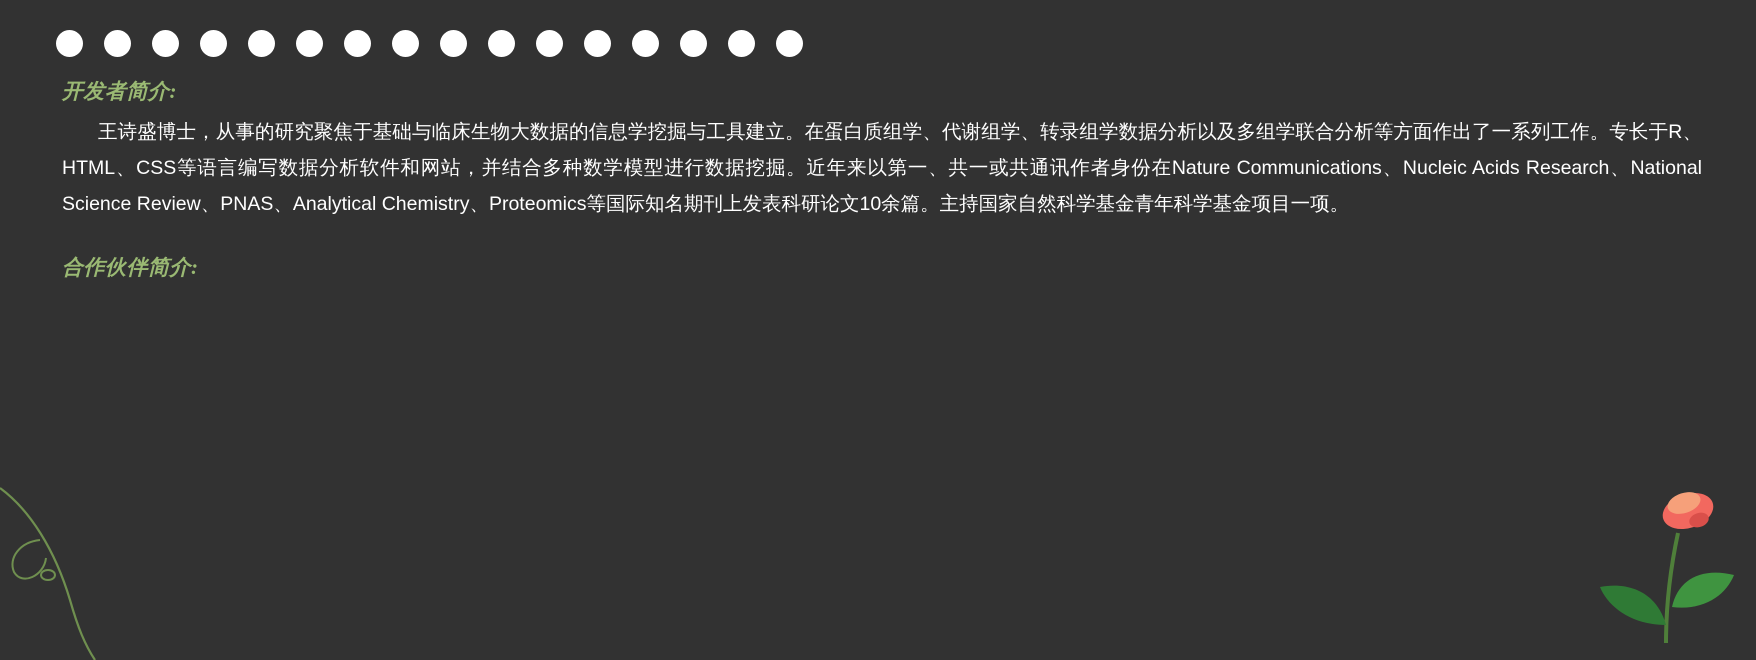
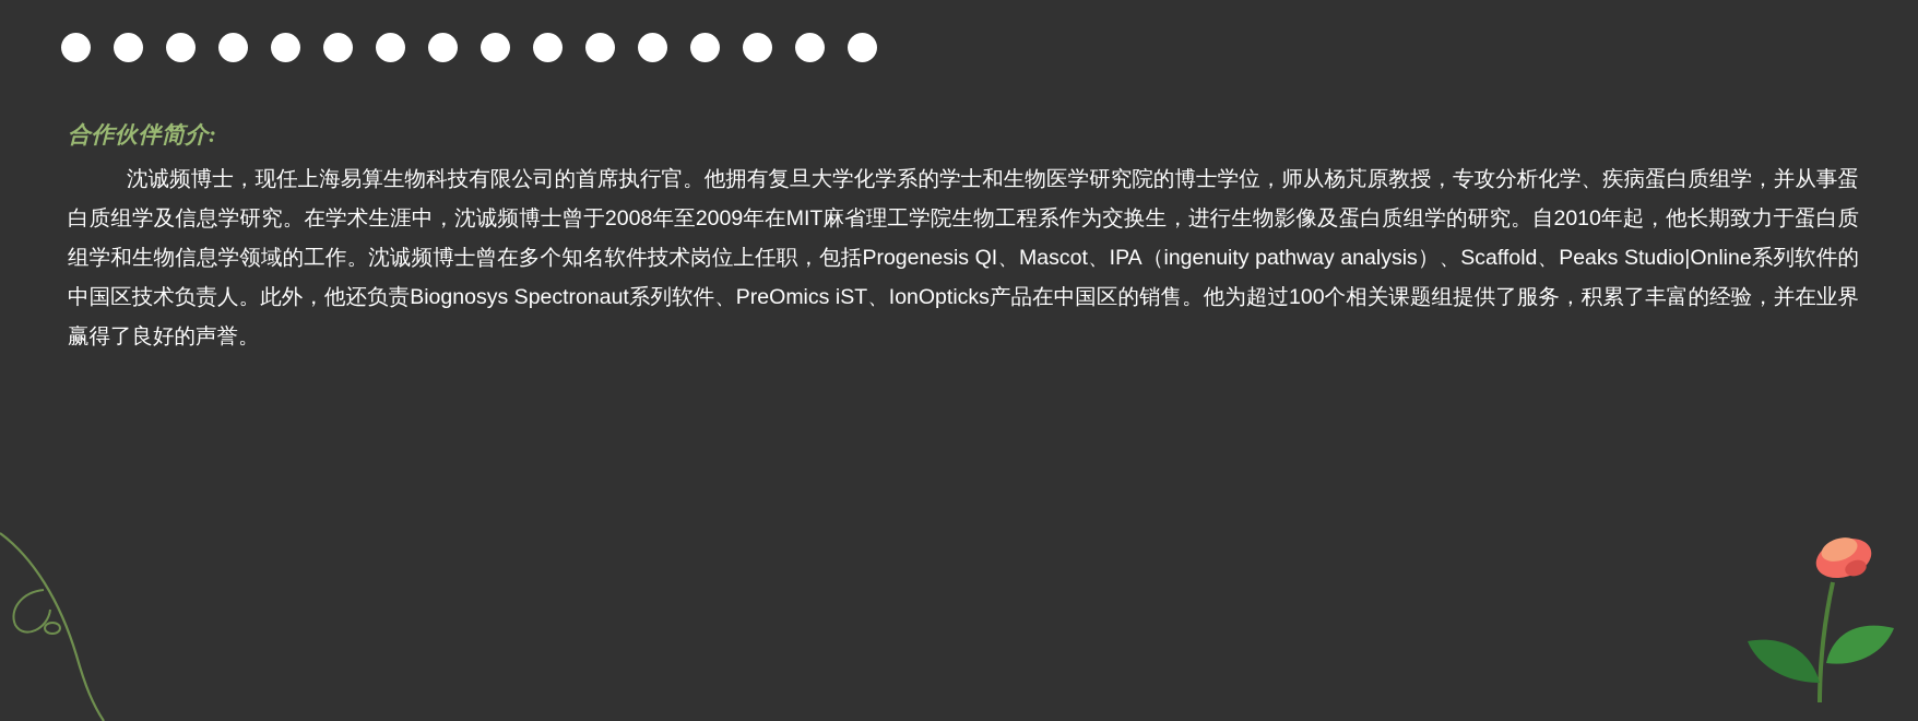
- 开发者简介:
- 王诗盛博士，从事的研究聚焦于基础与临床生物大数据的信息学挖掘与工具建立。在蛋白质组学、代谢组学、转录组学数据分析以及多组学联合分析等方面作出了一系列工作。专长于R、HTML、CSS等语言编写数据分析软件和网站，并结合多种数学模型进行数据挖掘。近年来以第一、共一或共通讯作者身份在Nature Communications、Nucleic Acids Research、National Science Review、PNAS、Analytical Chemistry、Proteomics等国际知名期刊上发表科研论文10余篇。主持国家自然科学基金青年科学基金项目一项。
  合作伙伴简介:
+ 沈诚频博士，现任上海易算生物科技有限公司的首席执行官。他拥有复旦大学化学系的学士和生物医学研究院的博士学位，师从杨芃原教授，专攻分析化学、疾病蛋白质组学，并从事蛋白质组学及信息学研究。在学术生涯中，沈诚频博士曾于2008年至2009年在MIT麻省理工学院生物工程系作为交换生，进行生物影像及蛋白质组学的研究。自2010年起，他长期致力于蛋白质组学和生物信息学领域的工作。沈诚频博士曾在多个知名软件技术岗位上任职，包括Progenesis QI、Mascot、IPA（ingenuity pathway analysis）、Scaffold、Peaks Studio|Online系列软件的中国区技术负责人。此外，他还负责Biognosys Spectronaut系列软件、PreOmics iST、IonOpticks产品在中国区的销售。他为超过100个相关课题组提供了服务，积累了丰富的经验，并在业界赢得了良好的声誉。
